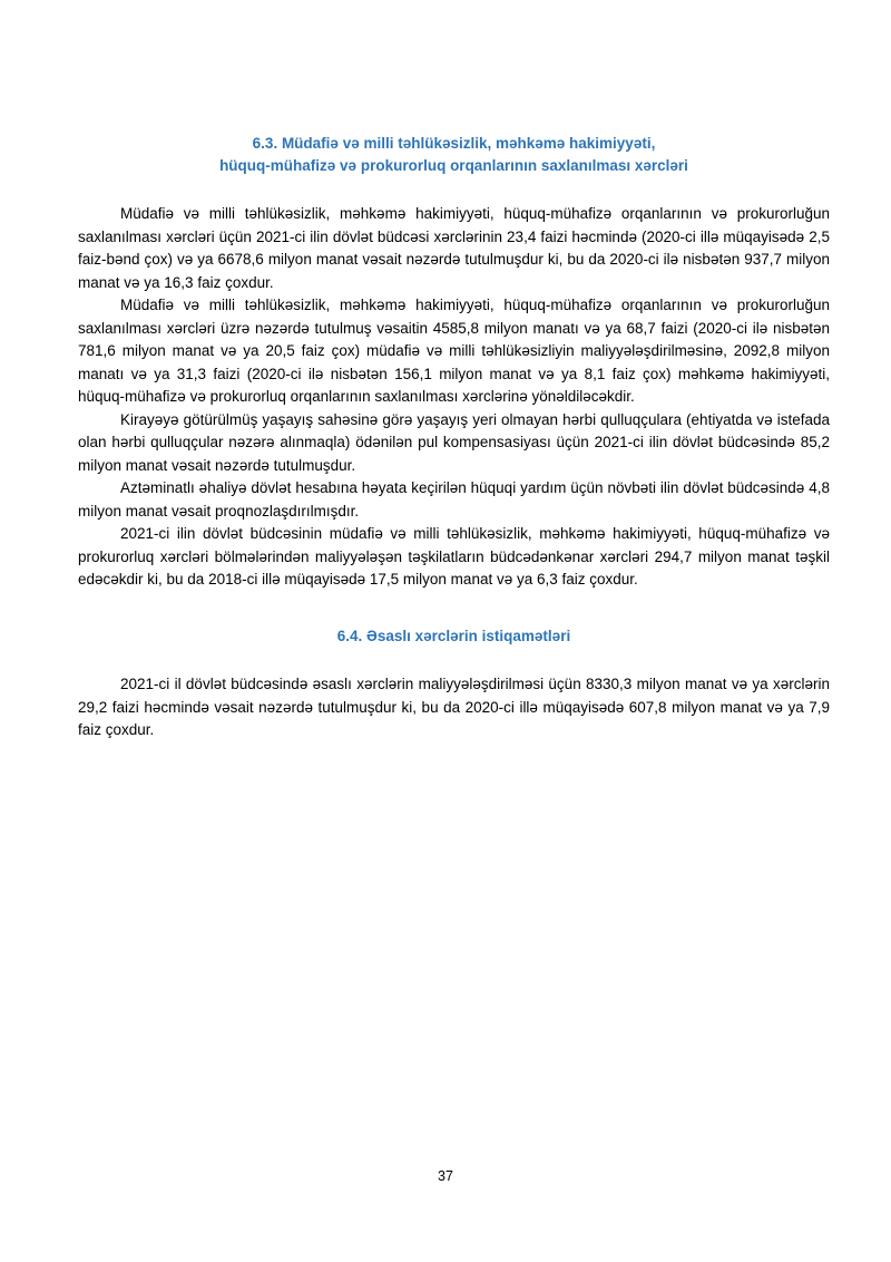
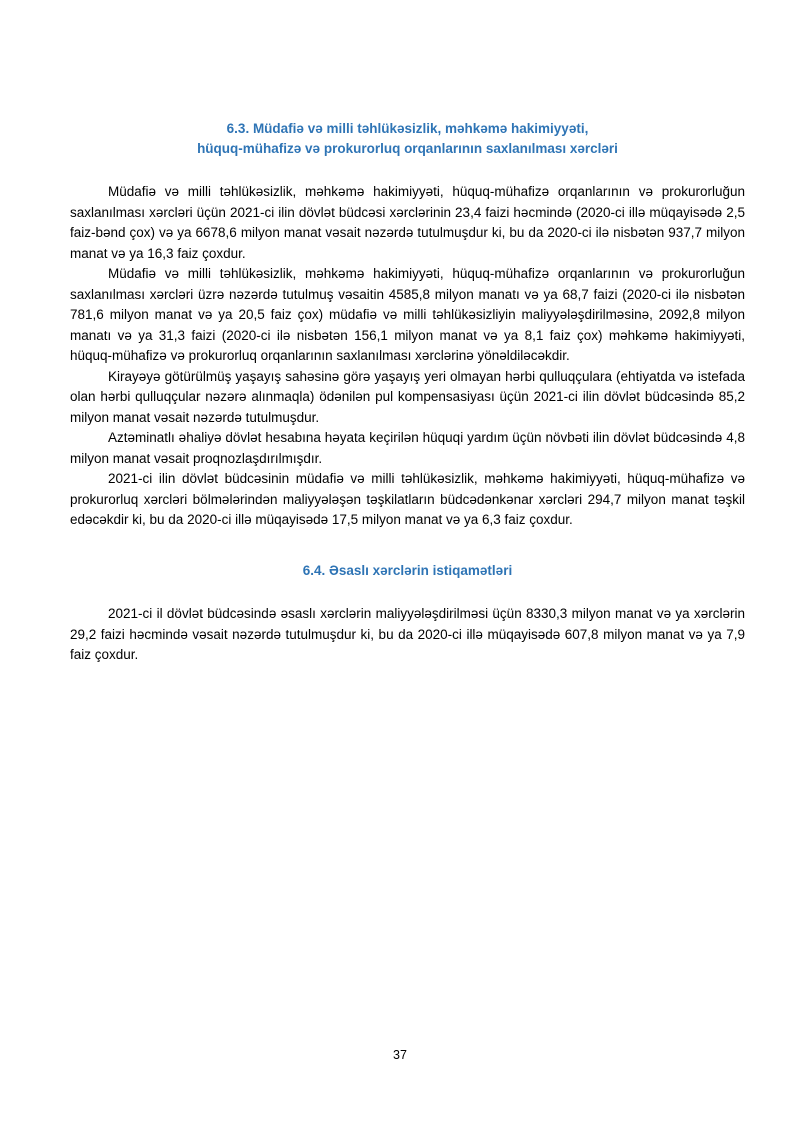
  6.3. Müdafiə və milli təhlükəsizlik, məhkəmə hakimiyyəti,
  hüquq-mühafizə və prokurorluq orqanlarının saxlanılması xərcləri
  Müdafiə və milli təhlükəsizlik, məhkəmə hakimiyyəti, hüquq-mühafizə orqanlarının və prokurorluğun saxlanılması xərcləri üçün 2021-ci ilin dövlət büdcəsi xərclərinin 23,4 faizi həcmində (2020-ci illə müqayisədə 2,5 faiz-bənd çox) və ya 6678,6 milyon manat vəsait nəzərdə tutulmuşdur ki, bu da 2020-ci ilə nisbətən 937,7 milyon manat və ya 16,3 faiz çoxdur.
  Müdafiə və milli təhlükəsizlik, məhkəmə hakimiyyəti, hüquq-mühafizə orqanlarının və prokurorluğun saxlanılması xərcləri üzrə nəzərdə tutulmuş vəsaitin 4585,8 milyon manatı və ya 68,7 faizi (2020-ci ilə nisbətən 781,6 milyon manat və ya 20,5 faiz çox) müdafiə və milli təhlükəsizliyin maliyyələşdirilməsinə, 2092,8 milyon manatı və ya 31,3 faizi (2020-ci ilə nisbətən 156,1 milyon manat və ya 8,1 faiz çox) məhkəmə hakimiyyəti, hüquq-mühafizə və prokurorluq orqanlarının saxlanılması xərclərinə yönəldiləcəkdir.
  Kirayəyə götürülmüş yaşayış sahəsinə görə yaşayış yeri olmayan hərbi qulluqçulara (ehtiyatda və istefada olan hərbi qulluqçular nəzərə alınmaqla) ödənilən pul kompensasiyası üçün 2021-ci ilin dövlət büdcəsində 85,2 milyon manat vəsait nəzərdə tutulmuşdur.
  Aztəminatlı əhaliyə dövlət hesabına həyata keçirilən hüquqi yardım üçün növbəti ilin dövlət büdcəsində 4,8 milyon manat vəsait proqnozlaşdırılmışdır.
- 2021-ci ilin dövlət büdcəsinin müdafiə və milli təhlükəsizlik, məhkəmə hakimiyyəti, hüquq-mühafizə və prokurorluq xərcləri bölmələrindən maliyyələşən təşkilatların büdcədənkənar xərcləri 294,7 milyon manat təşkil edəcəkdir ki, bu da 2018-ci illə müqayisədə 17,5 milyon manat və ya 6,3 faiz çoxdur.
+ 2021-ci ilin dövlət büdcəsinin müdafiə və milli təhlükəsizlik, məhkəmə hakimiyyəti, hüquq-mühafizə və prokurorluq xərcləri bölmələrindən maliyyələşən təşkilatların büdcədənkənar xərcləri 294,7 milyon manat təşkil edəcəkdir ki, bu da 2020-ci illə müqayisədə 17,5 milyon manat və ya 6,3 faiz çoxdur.
  6.4. Əsaslı xərclərin istiqamətləri
  2021-ci il dövlət büdcəsində əsaslı xərclərin maliyyələşdirilməsi üçün 8330,3 milyon manat və ya xərclərin 29,2 faizi həcmində vəsait nəzərdə tutulmuşdur ki, bu da 2020-ci illə müqayisədə 607,8 milyon manat və ya 7,9 faiz çoxdur.
  37
